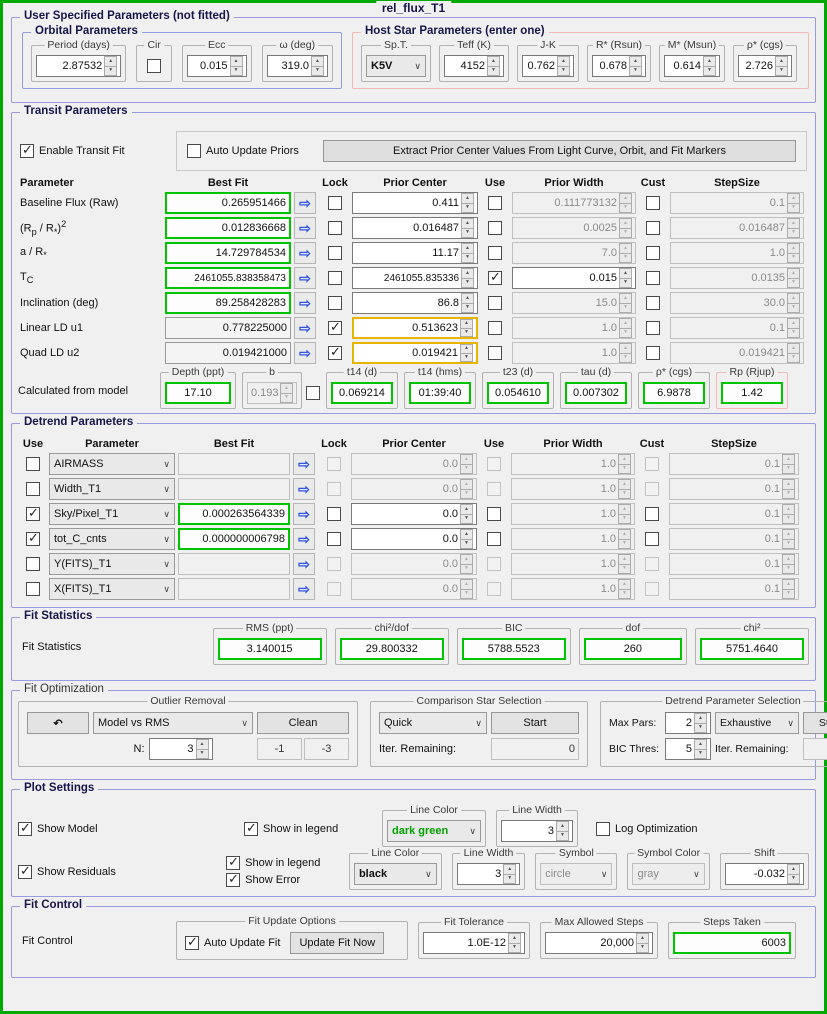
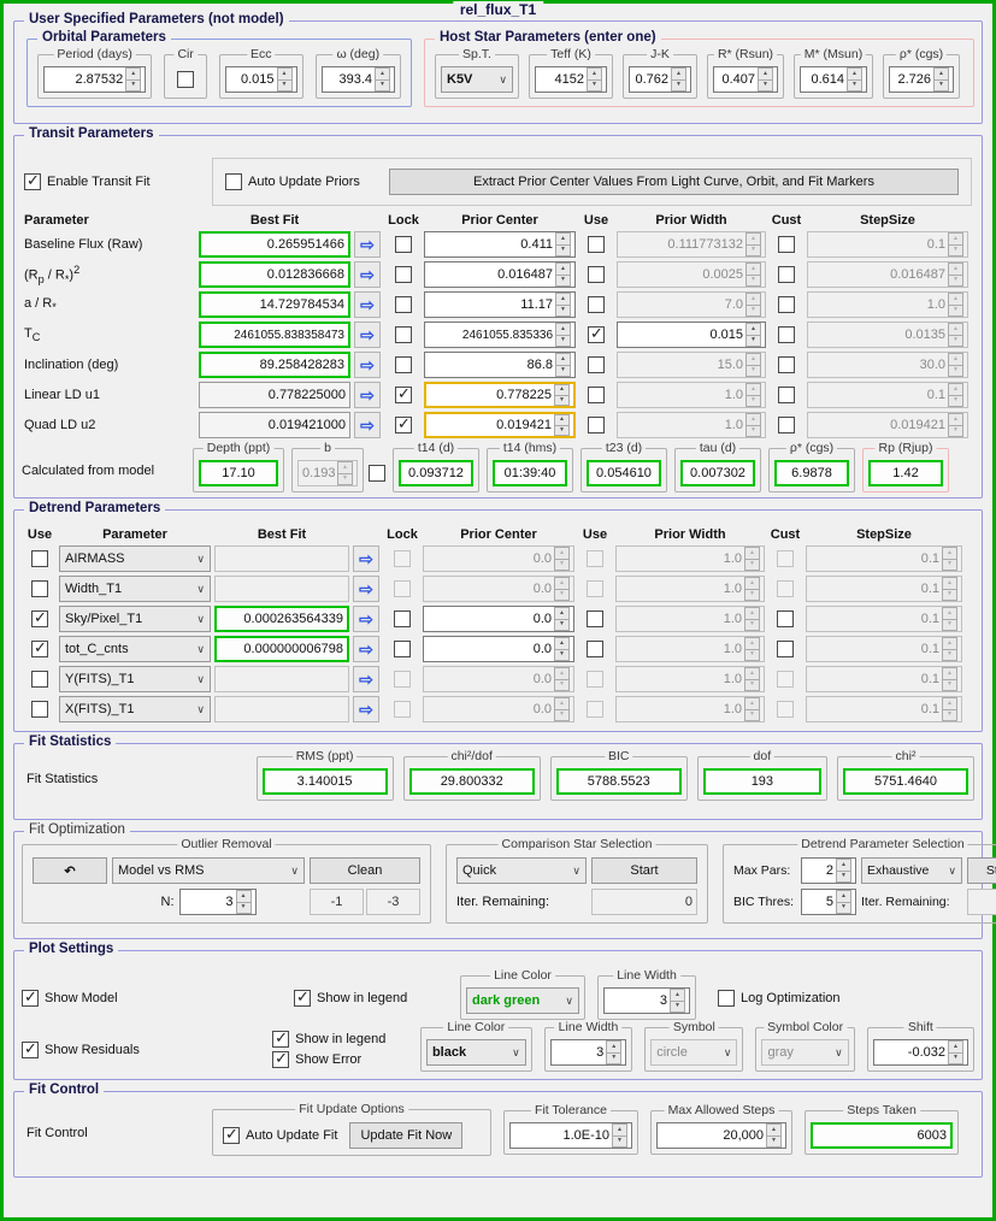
  rel_flux_T1
- User Specified Parameters (not fitted)
+ User Specified Parameters (not model)
  Orbital Parameters
  Period (days)
  2.87532
  Cir
  Ecc
  0.015
  ω (deg)
- 319.0
+ 393.4
  Host Star Parameters (enter one)
  Sp.T.
  K5V
  Teff (K)
  4152
  J-K
  0.762
  R* (Rsun)
- 0.678
+ 0.407
  M* (Msun)
  0.614
  ρ* (cgs)
  2.726
  Transit Parameters
  Enable Transit Fit
  Auto Update Priors
  Extract Prior Center Values From Light Curve, Orbit, and Fit Markers
  Parameter
  Best Fit
  Lock
  Prior Center
  Use
  Prior Width
  Cust
  StepSize
  Baseline Flux (Raw)
  0.265951466
  ⇨
  0.411
  0.111773132
  0.1
  (Rp / R*)2
  0.012836668
  ⇨
  0.016487
  0.0025
  0.016487
  a / R*
  14.729784534
  ⇨
  11.17
  7.0
  1.0
  TC
  2461055.838358473
  ⇨
  2461055.835336
  0.015
  0.0135
  Inclination (deg)
  89.258428283
  ⇨
  86.8
  15.0
  30.0
  Linear LD u1
  0.778225000
  ⇨
- 0.513623
+ 0.778225
  1.0
  0.1
  Quad LD u2
  0.019421000
  ⇨
  0.019421
  1.0
  0.019421
  Calculated from model
  Depth (ppt)
  17.10
  b
  0.193
  t14 (d)
- 0.069214
+ 0.093712
  t14 (hms)
  01:39:40
  t23 (d)
  0.054610
  tau (d)
  0.007302
  ρ* (cgs)
  6.9878
  Rp (Rjup)
  1.42
  Detrend Parameters
  Use
  Parameter
  Best Fit
  Lock
  Prior Center
  Use
  Prior Width
  Cust
  StepSize
  AIRMASS
  ⇨
  0.0
  1.0
  0.1
  Width_T1
  ⇨
  0.0
  1.0
  0.1
  Sky/Pixel_T1
  0.000263564339
  ⇨
  0.0
  1.0
  0.1
  tot_C_cnts
  0.000000006798
  ⇨
  0.0
  1.0
  0.1
  Y(FITS)_T1
  ⇨
  0.0
  1.0
  0.1
  X(FITS)_T1
  ⇨
  0.0
  1.0
  0.1
  Fit Statistics
  Fit Statistics
  RMS (ppt)
  3.140015
  chi²/dof
  29.800332
  BIC
  5788.5523
  dof
- 260
+ 193
  chi²
  5751.4640
  Fit Optimization
  Outlier Removal
  ↶
  Model vs RMS
  Clean
  N:
  3
  -1
  -3
  Comparison Star Selection
  Quick
  Start
  Iter. Remaining:
  0
  Detrend Parameter Selection
  Max Pars:
  2
  Exhaustive
  BIC Thres:
  5
  Iter. Remaining:
  Plot Settings
  Show Model
  Show in legend
  Line Color
  dark green
  Line Width
  3
  Log Optimization
  Show Residuals
  Show in legend
  Show Error
  Line Color
  black
  Line Width
  3
  Symbol
  circle
  Symbol Color
  gray
  Shift
  -0.032
  Fit Control
  Fit Control
  Fit Update Options
  Auto Update Fit
  Update Fit Now
  Fit Tolerance
- 1.0E-12
+ 1.0E-10
  Max Allowed Steps
  20,000
  Steps Taken
  6003
